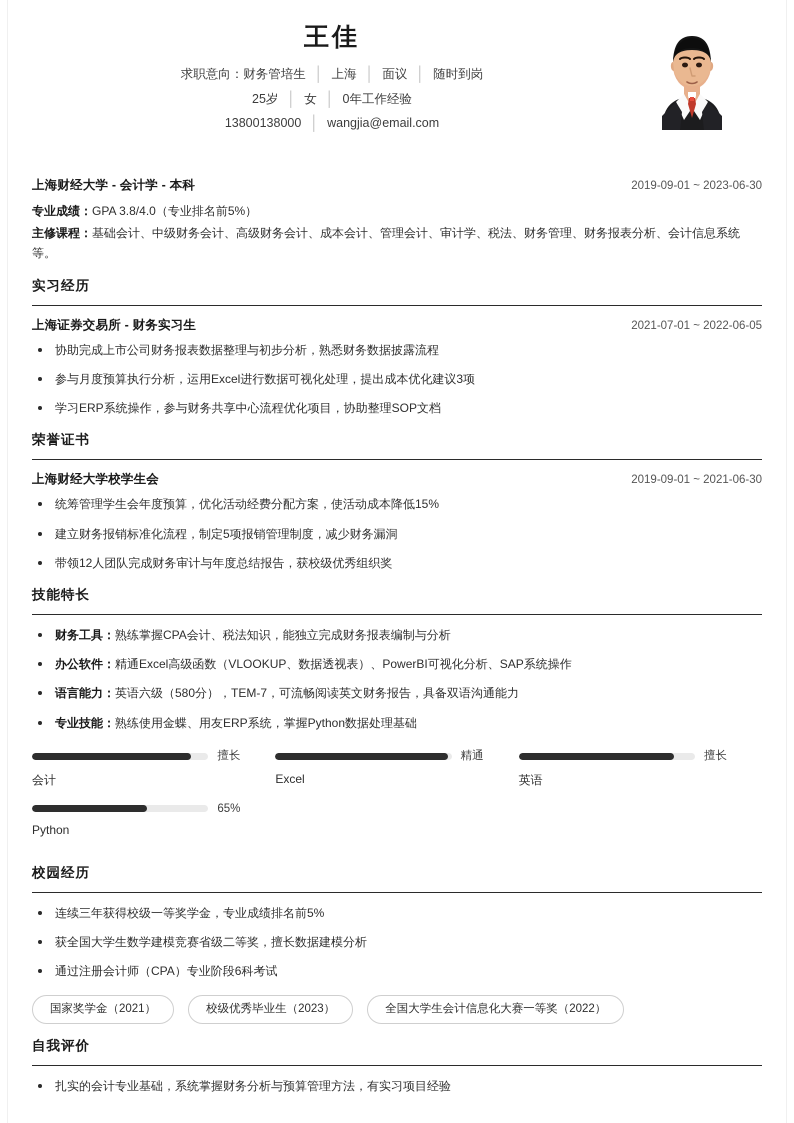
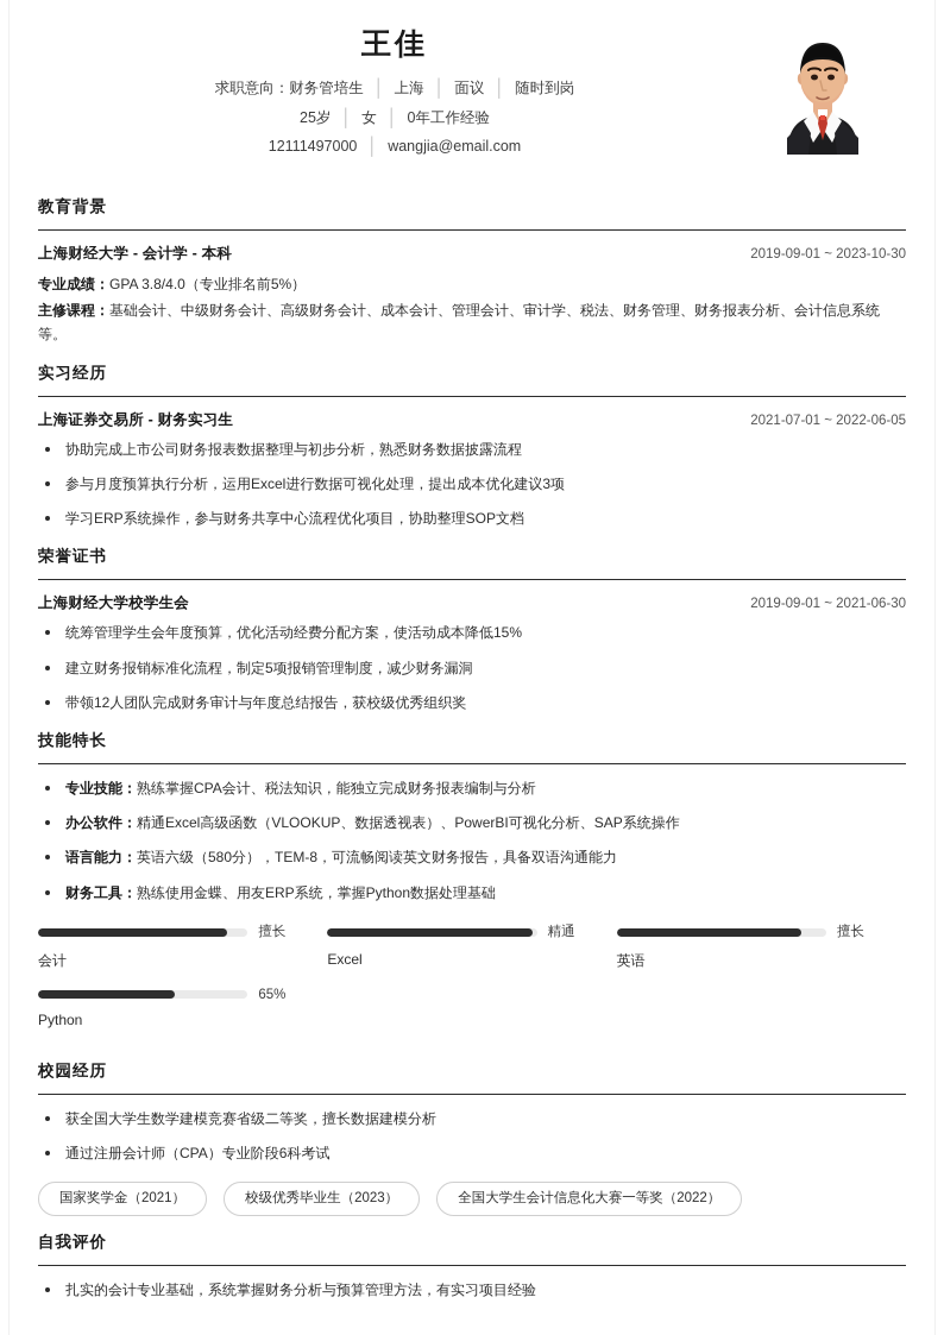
  王佳
  求职意向：财务管培生 │ 上海 │ 面议 │ 随时到岗
  25岁 │ 女 │ 0年工作经验
- 13800138000 │ wangjia@email.com
+ 12111497000 │ wangjia@email.com
+ 教育背景
  上海财经大学 - 会计学 - 本科
- 2019-09-01 ~ 2023-06-30
+ 2019-09-01 ~ 2023-10-30
  专业成绩：GPA 3.8/4.0（专业排名前5%）
  主修课程：基础会计、中级财务会计、高级财务会计、成本会计、管理会计、审计学、税法、财务管理、财务报表分析、会计信息系统等。
  实习经历
  上海证券交易所 - 财务实习生
  2021-07-01 ~ 2022-06-05
  协助完成上市公司财务报表数据整理与初步分析，熟悉财务数据披露流程
  参与月度预算执行分析，运用Excel进行数据可视化处理，提出成本优化建议3项
  学习ERP系统操作，参与财务共享中心流程优化项目，协助整理SOP文档
  荣誉证书
  上海财经大学校学生会
  2019-09-01 ~ 2021-06-30
  统筹管理学生会年度预算，优化活动经费分配方案，使活动成本降低15%
  建立财务报销标准化流程，制定5项报销管理制度，减少财务漏洞
  带领12人团队完成财务审计与年度总结报告，获校级优秀组织奖
  技能特长
- 财务工具：熟练掌握CPA会计、税法知识，能独立完成财务报表编制与分析
+ 专业技能：熟练掌握CPA会计、税法知识，能独立完成财务报表编制与分析
  办公软件：精通Excel高级函数（VLOOKUP、数据透视表）、PowerBI可视化分析、SAP系统操作
- 语言能力：英语六级（580分），TEM-7，可流畅阅读英文财务报告，具备双语沟通能力
+ 语言能力：英语六级（580分），TEM-8，可流畅阅读英文财务报告，具备双语沟通能力
- 专业技能：熟练使用金蝶、用友ERP系统，掌握Python数据处理基础
+ 财务工具：熟练使用金蝶、用友ERP系统，掌握Python数据处理基础
  擅长
  会计
  精通
  Excel
  擅长
  英语
  65%
  Python
  校园经历
- 连续三年获得校级一等奖学金，专业成绩排名前5%
  获全国大学生数学建模竞赛省级二等奖，擅长数据建模分析
  通过注册会计师（CPA）专业阶段6科考试
  国家奖学金（2021）
  校级优秀毕业生（2023）
  全国大学生会计信息化大赛一等奖（2022）
  自我评价
  扎实的会计专业基础，系统掌握财务分析与预算管理方法，有实习项目经验
